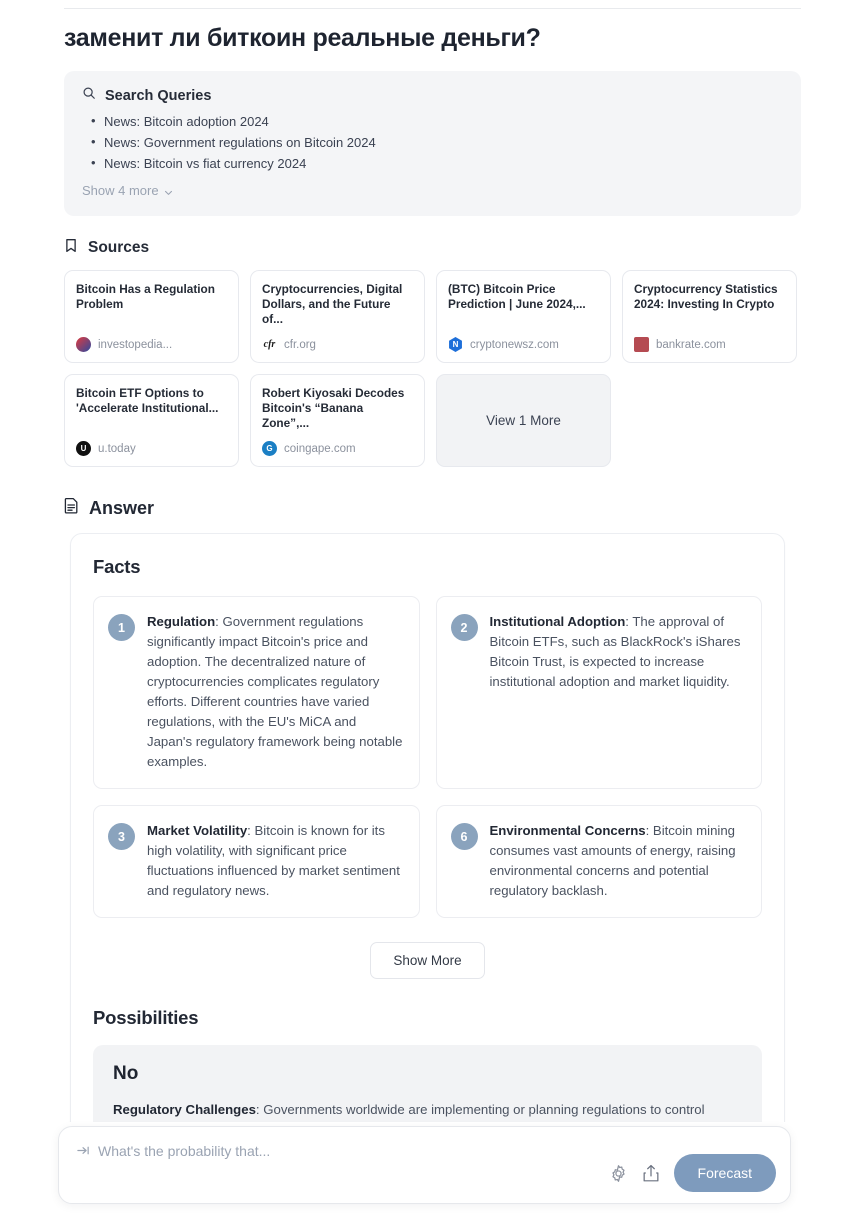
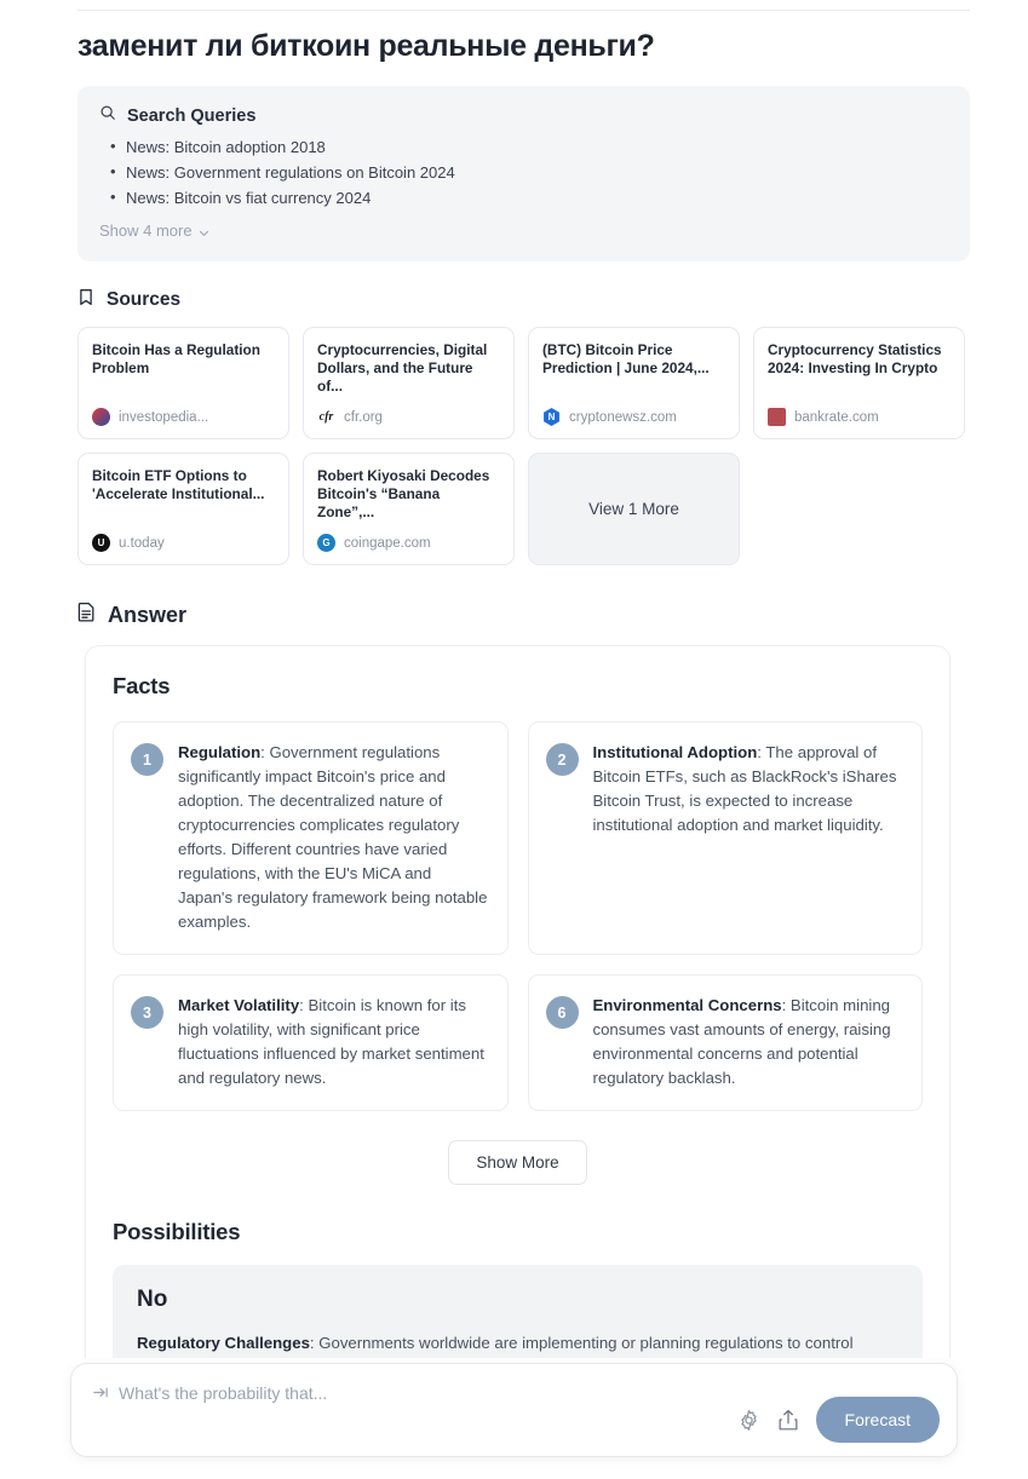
  заменит ли биткоин реальные деньги?
  Search Queries
- News: Bitcoin adoption 2024
+ News: Bitcoin adoption 2018
  News: Government regulations on Bitcoin 2024
  News: Bitcoin vs fiat currency 2024
  Show 4 more
  Sources
  Bitcoin Has a Regulation Problem
  investopedia...
  Cryptocurrencies, Digital Dollars, and the Future of...
  cfr
  cfr.org
  (BTC) Bitcoin Price Prediction | June 2024,...
  N
  cryptonewsz.com
  Cryptocurrency Statistics 2024: Investing In Crypto
  bankrate.com
  Bitcoin ETF Options to 'Accelerate Institutional...
  U
  u.today
  Robert Kiyosaki Decodes Bitcoin's “Banana Zone”,...
  G
  coingape.com
  View 1 More
  Answer
  Facts
  1
  Regulation: Government regulations significantly impact Bitcoin's price and adoption. The decentralized nature of cryptocurrencies complicates regulatory efforts. Different countries have varied regulations, with the EU's MiCA and Japan's regulatory framework being notable examples.
  2
  Institutional Adoption: The approval of Bitcoin ETFs, such as BlackRock's iShares Bitcoin Trust, is expected to increase institutional adoption and market liquidity.
  3
  Market Volatility: Bitcoin is known for its high volatility, with significant price fluctuations influenced by market sentiment and regulatory news.
  6
  Environmental Concerns: Bitcoin mining consumes vast amounts of energy, raising environmental concerns and potential regulatory backlash.
  Show More
  Possibilities
  No
  What's the probability that...
  Forecast
